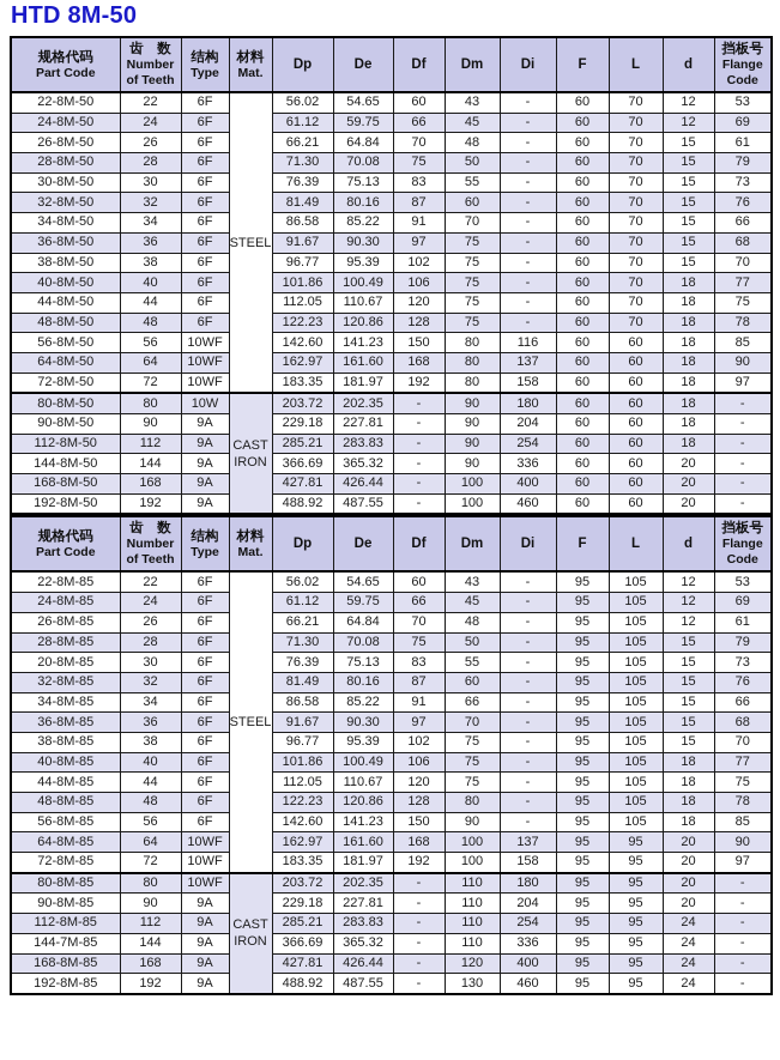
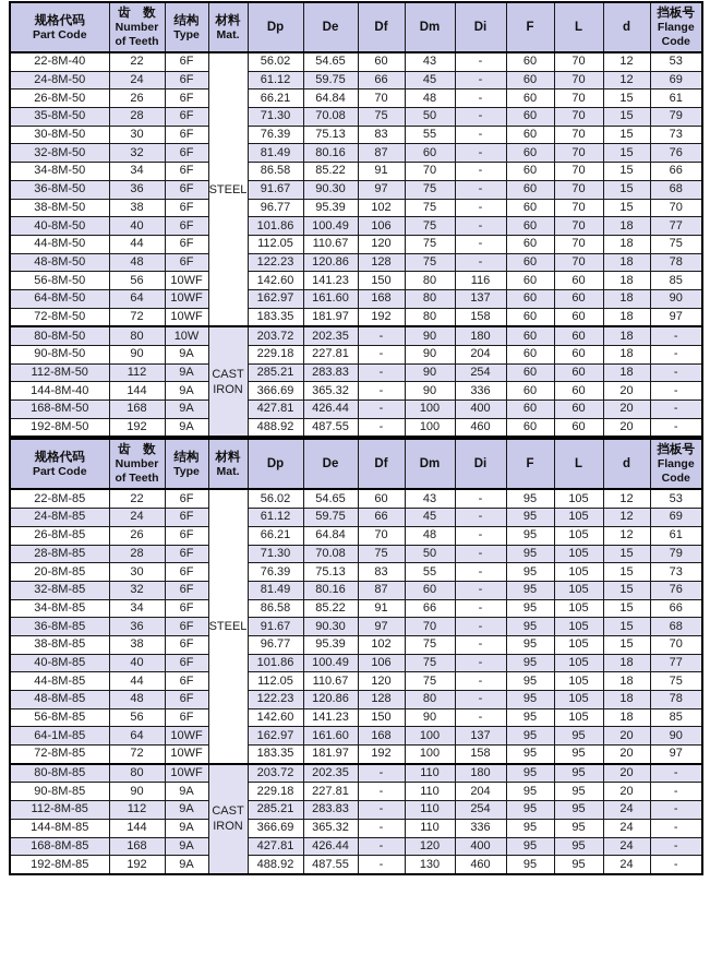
- HTD 8M-50
  规格代码Part Code	齿 数Numberof Teeth	结构Type	材料Mat.	Dp	De	Df	Dm	Di	F	L	d	挡板号FlangeCode
- 22-8M-50	22	6F	STEEL	56.02	54.65	60	43	-	60	70	12	53
+ 22-8M-40	22	6F	STEEL	56.02	54.65	60	43	-	60	70	12	53
  24-8M-50	24	6F	61.12	59.75	66	45	-	60	70	12	69
  26-8M-50	26	6F	66.21	64.84	70	48	-	60	70	15	61
- 28-8M-50	28	6F	71.30	70.08	75	50	-	60	70	15	79
+ 35-8M-50	28	6F	71.30	70.08	75	50	-	60	70	15	79
  30-8M-50	30	6F	76.39	75.13	83	55	-	60	70	15	73
  32-8M-50	32	6F	81.49	80.16	87	60	-	60	70	15	76
  34-8M-50	34	6F	86.58	85.22	91	70	-	60	70	15	66
  36-8M-50	36	6F	91.67	90.30	97	75	-	60	70	15	68
  38-8M-50	38	6F	96.77	95.39	102	75	-	60	70	15	70
  40-8M-50	40	6F	101.86	100.49	106	75	-	60	70	18	77
  44-8M-50	44	6F	112.05	110.67	120	75	-	60	70	18	75
  48-8M-50	48	6F	122.23	120.86	128	75	-	60	70	18	78
  56-8M-50	56	10WF	142.60	141.23	150	80	116	60	60	18	85
  64-8M-50	64	10WF	162.97	161.60	168	80	137	60	60	18	90
  72-8M-50	72	10WF	183.35	181.97	192	80	158	60	60	18	97
  80-8M-50	80	10W	CASTIRON	203.72	202.35	-	90	180	60	60	18	-
  90-8M-50	90	9A	229.18	227.81	-	90	204	60	60	18	-
  112-8M-50	112	9A	285.21	283.83	-	90	254	60	60	18	-
- 144-8M-50	144	9A	366.69	365.32	-	90	336	60	60	20	-
+ 144-8M-40	144	9A	366.69	365.32	-	90	336	60	60	20	-
  168-8M-50	168	9A	427.81	426.44	-	100	400	60	60	20	-
  192-8M-50	192	9A	488.92	487.55	-	100	460	60	60	20	-
  规格代码Part Code	齿 数Numberof Teeth	结构Type	材料Mat.	Dp	De	Df	Dm	Di	F	L	d	挡板号FlangeCode
  22-8M-85	22	6F	STEEL	56.02	54.65	60	43	-	95	105	12	53
  24-8M-85	24	6F	61.12	59.75	66	45	-	95	105	12	69
  26-8M-85	26	6F	66.21	64.84	70	48	-	95	105	12	61
  28-8M-85	28	6F	71.30	70.08	75	50	-	95	105	15	79
  20-8M-85	30	6F	76.39	75.13	83	55	-	95	105	15	73
  32-8M-85	32	6F	81.49	80.16	87	60	-	95	105	15	76
  34-8M-85	34	6F	86.58	85.22	91	66	-	95	105	15	66
  36-8M-85	36	6F	91.67	90.30	97	70	-	95	105	15	68
  38-8M-85	38	6F	96.77	95.39	102	75	-	95	105	15	70
  40-8M-85	40	6F	101.86	100.49	106	75	-	95	105	18	77
  44-8M-85	44	6F	112.05	110.67	120	75	-	95	105	18	75
  48-8M-85	48	6F	122.23	120.86	128	80	-	95	105	18	78
  56-8M-85	56	6F	142.60	141.23	150	90	-	95	105	18	85
- 64-8M-85	64	10WF	162.97	161.60	168	100	137	95	95	20	90
+ 64-1M-85	64	10WF	162.97	161.60	168	100	137	95	95	20	90
  72-8M-85	72	10WF	183.35	181.97	192	100	158	95	95	20	97
  80-8M-85	80	10WF	CASTIRON	203.72	202.35	-	110	180	95	95	20	-
  90-8M-85	90	9A	229.18	227.81	-	110	204	95	95	20	-
  112-8M-85	112	9A	285.21	283.83	-	110	254	95	95	24	-
- 144-7M-85	144	9A	366.69	365.32	-	110	336	95	95	24	-
+ 144-8M-85	144	9A	366.69	365.32	-	110	336	95	95	24	-
  168-8M-85	168	9A	427.81	426.44	-	120	400	95	95	24	-
  192-8M-85	192	9A	488.92	487.55	-	130	460	95	95	24	-
